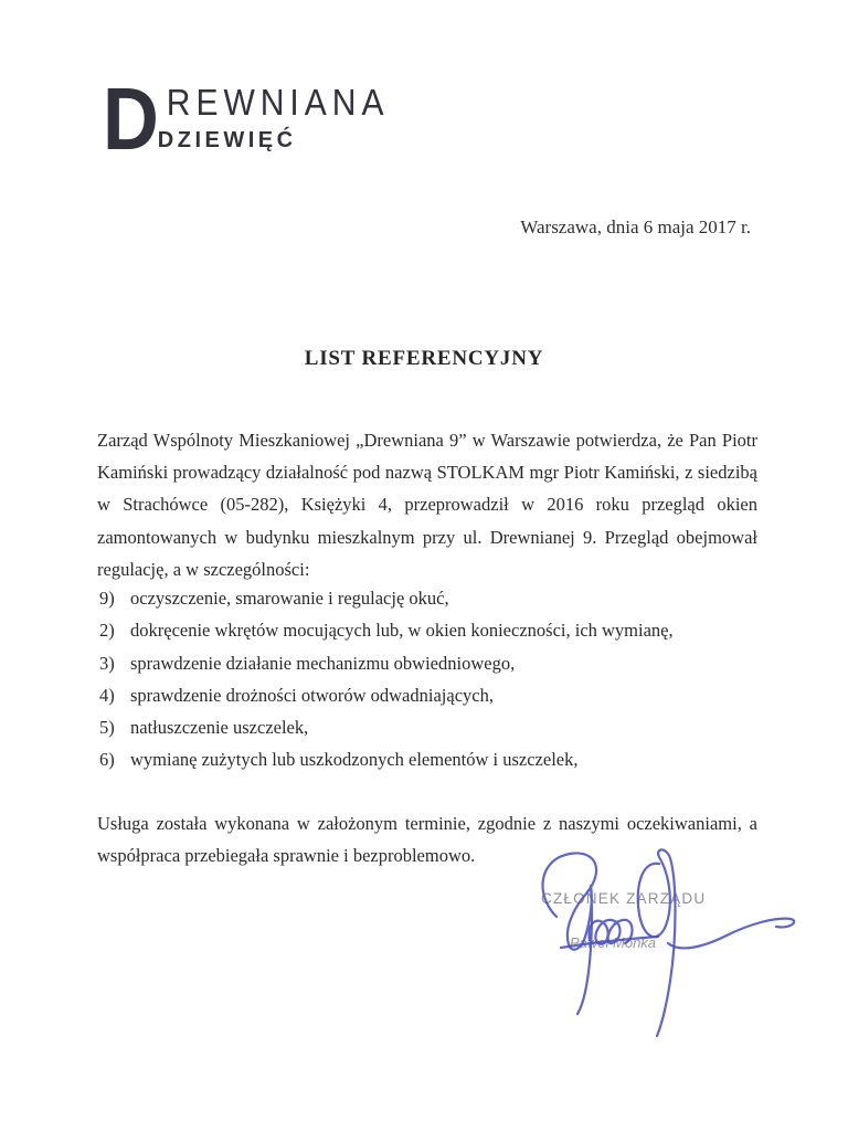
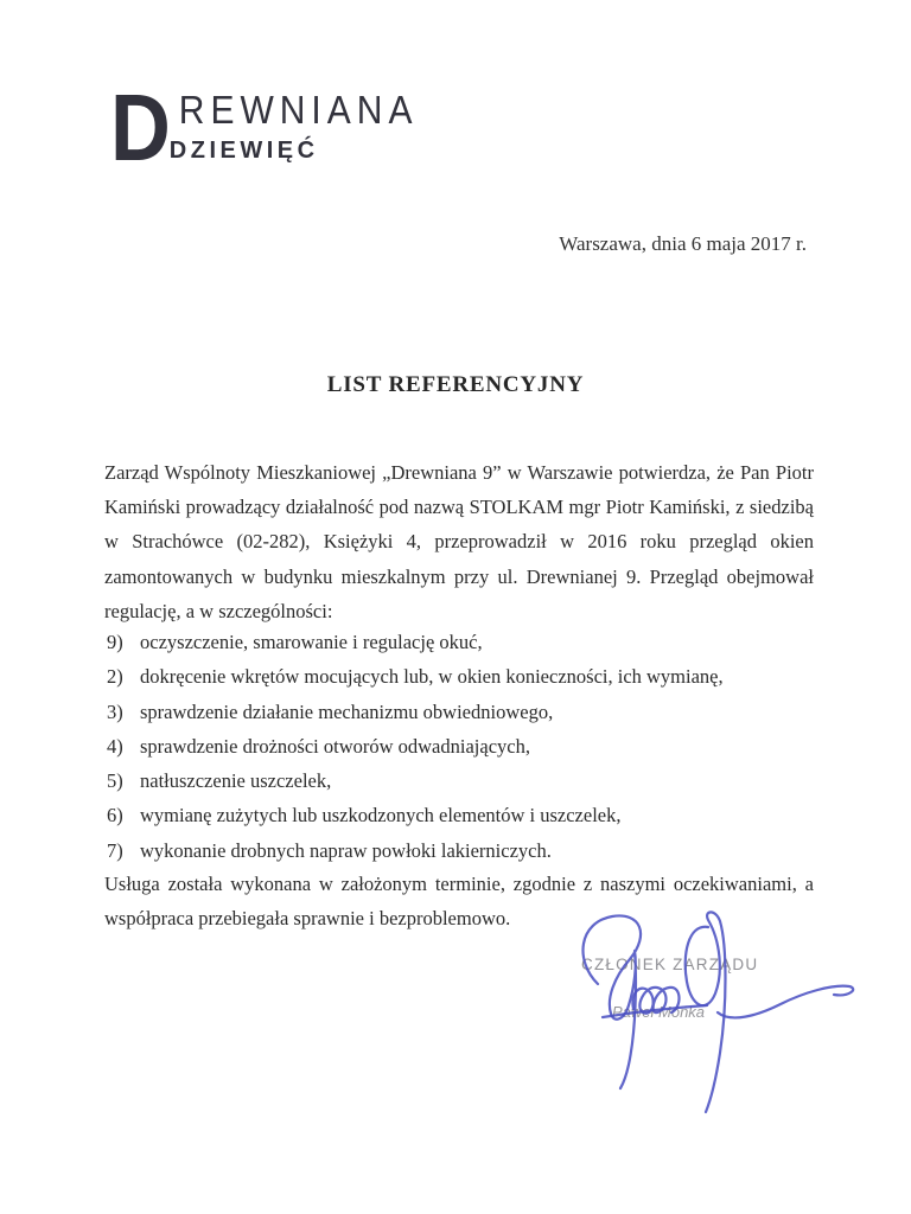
  D
  REWNIANA
  DZIEWIĘĆ
  Warszawa, dnia 6 maja 2017 r.
  LIST REFERENCYJNY
- Zarząd Wspólnoty Mieszkaniowej „Drewniana 9” w Warszawie potwierdza, że Pan Piotr Kamiński prowadzący działalność pod nazwą STOLKAM mgr Piotr Kamiński, z siedzibą w Strachówce (05-282), Księżyki 4, przeprowadził w 2016 roku przegląd okien zamontowanych w budynku mieszkalnym przy ul. Drewnianej 9. Przegląd obejmował regulację, a w szczególności:
+ Zarząd Wspólnoty Mieszkaniowej „Drewniana 9” w Warszawie potwierdza, że Pan Piotr Kamiński prowadzący działalność pod nazwą STOLKAM mgr Piotr Kamiński, z siedzibą w Strachówce (02-282), Księżyki 4, przeprowadził w 2016 roku przegląd okien zamontowanych w budynku mieszkalnym przy ul. Drewnianej 9. Przegląd obejmował regulację, a w szczególności:
  9)
  oczyszczenie, smarowanie i regulację okuć,
  2)
  dokręcenie wkrętów mocujących lub, w okien konieczności, ich wymianę,
  3)
  sprawdzenie działanie mechanizmu obwiedniowego,
  4)
  sprawdzenie drożności otworów odwadniających,
  5)
  natłuszczenie uszczelek,
  6)
  wymianę zużytych lub uszkodzonych elementów i uszczelek,
+ 7)
+ wykonanie drobnych napraw powłoki lakierniczych.
  Usługa została wykonana w założonym terminie, zgodnie z naszymi oczekiwaniami, a współpraca przebiegała sprawnie i bezproblemowo.
  CZŁONEK ZARZĄDU
  Paweł Mońka
